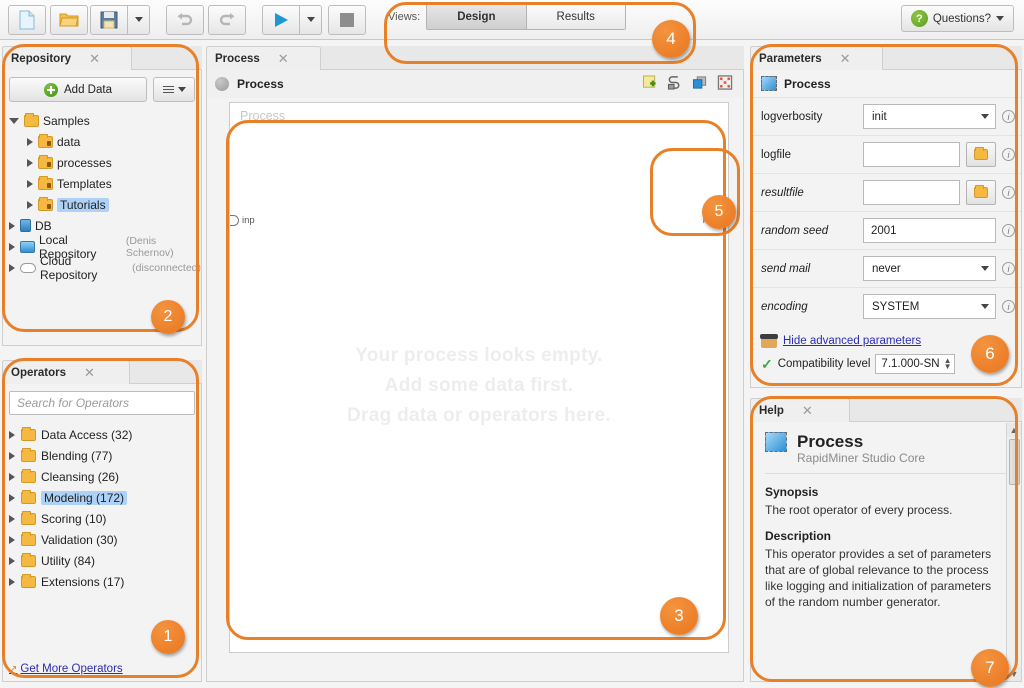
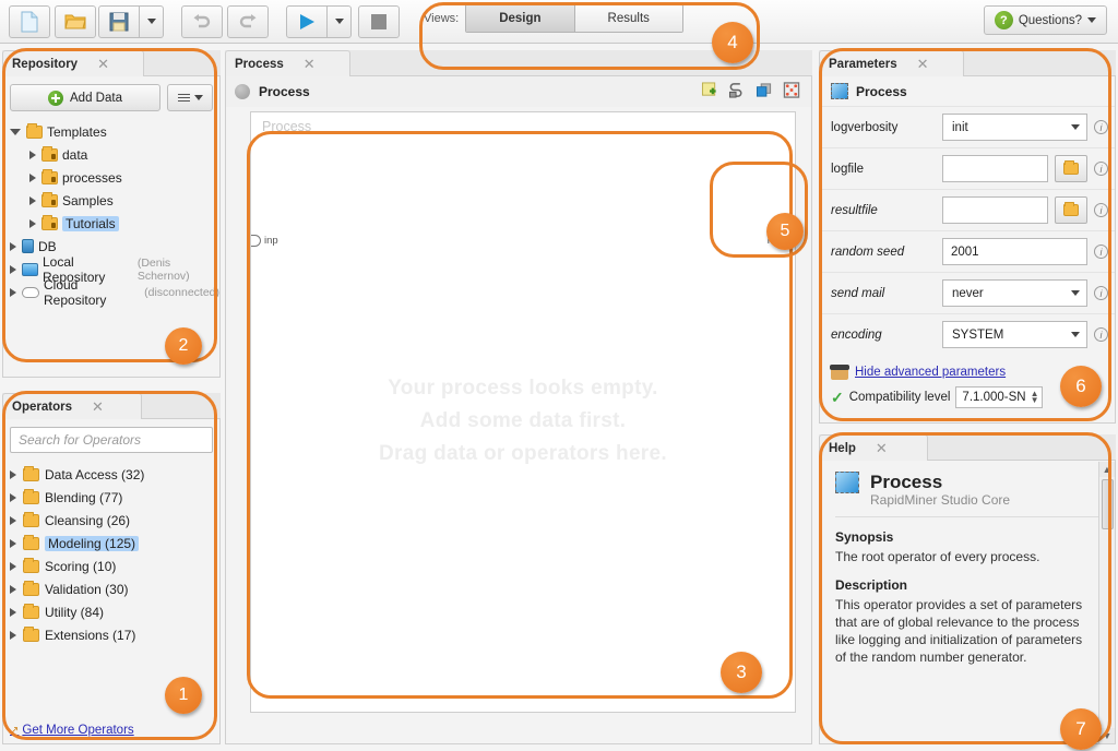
  Views:
  Design
  Results
  ?
  Questions?
  Repository
  ✕
  Add Data
- Samples
+ Templates
  data
  processes
- Templates
+ Samples
  Tutorials
  DB
  Local Repository
  (Denis Schernov)
  Cloud Repository
  (disconnected)
  Operators
  ✕
  Search for Operators
  Data Access (32)
  Blending (77)
  Cleansing (26)
- Modeling (172)
+ Modeling (125)
  Scoring (10)
  Validation (30)
  Utility (84)
  Extensions (17)
  Get More Operators
  Process
  ✕
  Process
  Process
  inp
  Parameters
  ✕
  Process
  logverbosity
  init
  i
  logfile
  i
  resultfile
  i
  random seed
  2001
  i
  send mail
  never
  i
  encoding
  SYSTEM
  i
  Hide advanced parameters
  ✓
  Compatibility level
  7.1.000-SN
  ▲
  ▼
  Help
  ✕
  Process
  RapidMiner Studio Core
  Synopsis
  The root operator of every process.
  Description
  This operator provides a set of parameters that are of global relevance to the process like logging and initialization of parameters of the random number generator.
  ▲
  ▼
  1
  2
  3
  4
  5
  6
  7
